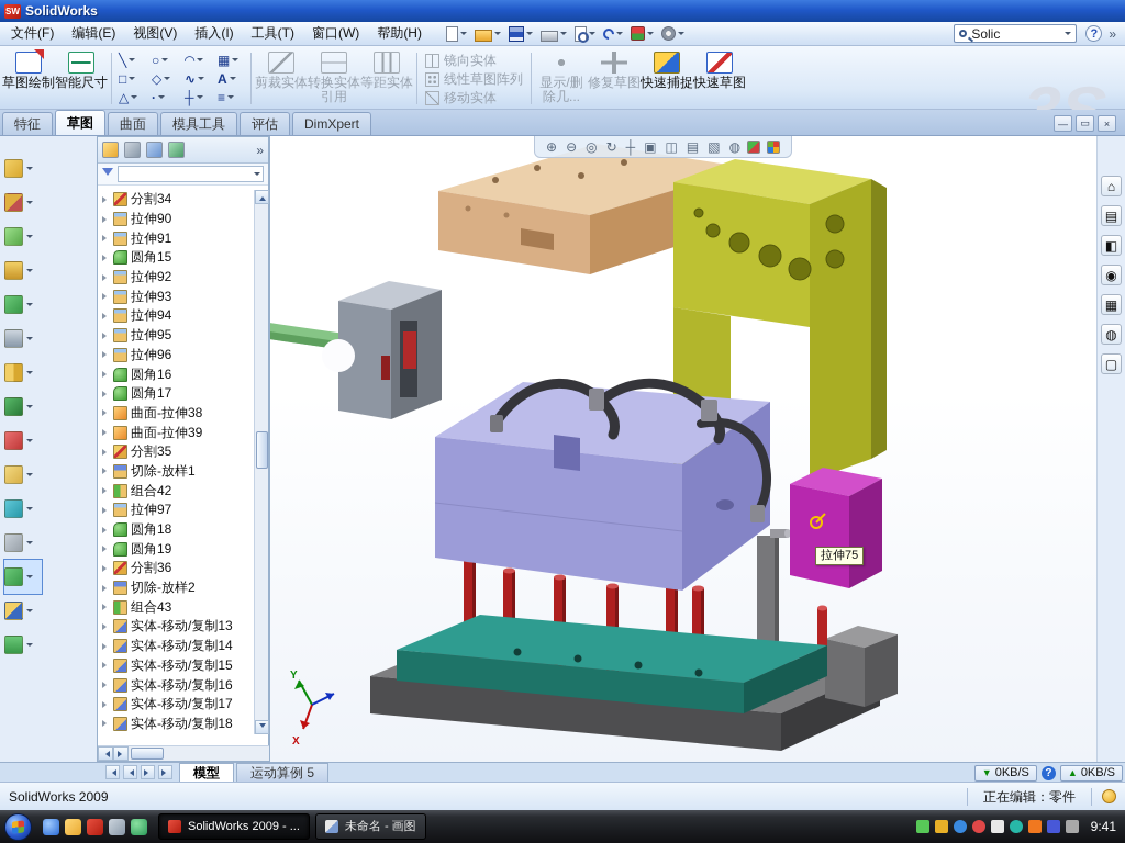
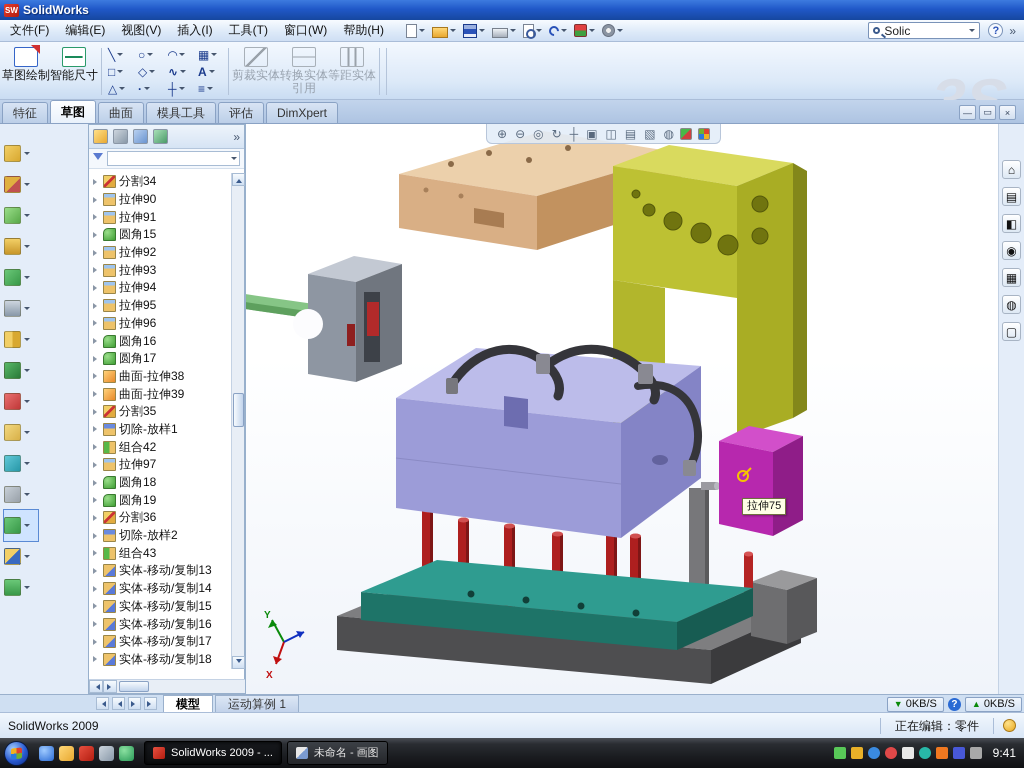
  SW
  SolidWorks
  文件(F)
  编辑(E)
  视图(V)
  插入(I)
  工具(T)
  窗口(W)
  帮助(H)
  Solic
  ?
  »
  草图绘制
  智能尺寸
  ╲
  ○
  ◠
  ▦
  □
  ◇
  ∿
  A
  △
  ·
  ┼
  ≡
  剪裁实体
  转换实体引用
  等距实体
- 镜向实体
- 线性草图阵列
- 移动实体
- 显示/删除几...
- 修复草图
- 快速捕捉
- 快速草图
  特征
  草图
  曲面
  模具工具
  评估
  DimXpert
  —
  ▭
  ×
  »
  分割34
  拉伸90
  拉伸91
  圆角15
  拉伸92
  拉伸93
  拉伸94
  拉伸95
  拉伸96
  圆角16
  圆角17
  曲面-拉伸38
  曲面-拉伸39
  分割35
  切除-放样1
  组合42
  拉伸97
  圆角18
  圆角19
  分割36
  切除-放样2
  组合43
  实体-移动/复制13
  实体-移动/复制14
  实体-移动/复制15
  实体-移动/复制16
  实体-移动/复制17
  实体-移动/复制18
  Y
  X
  ⊕
  ⊖
  ◎
  ↻
  ┼
  ▣
  ◫
  ▤
  ▧
  ◍
  拉伸75
  ⌂
  ▤
  ◧
  ◉
  ▦
  ◍
  ▢
  模型
- 运动算例 5
+ 运动算例 1
  ▼
  0KB/S
  ?
  ▲
  0KB/S
  SolidWorks 2009
  正在编辑：零件
  SolidWorks 2009 - ...
  未命名 - 画图
  9:41
